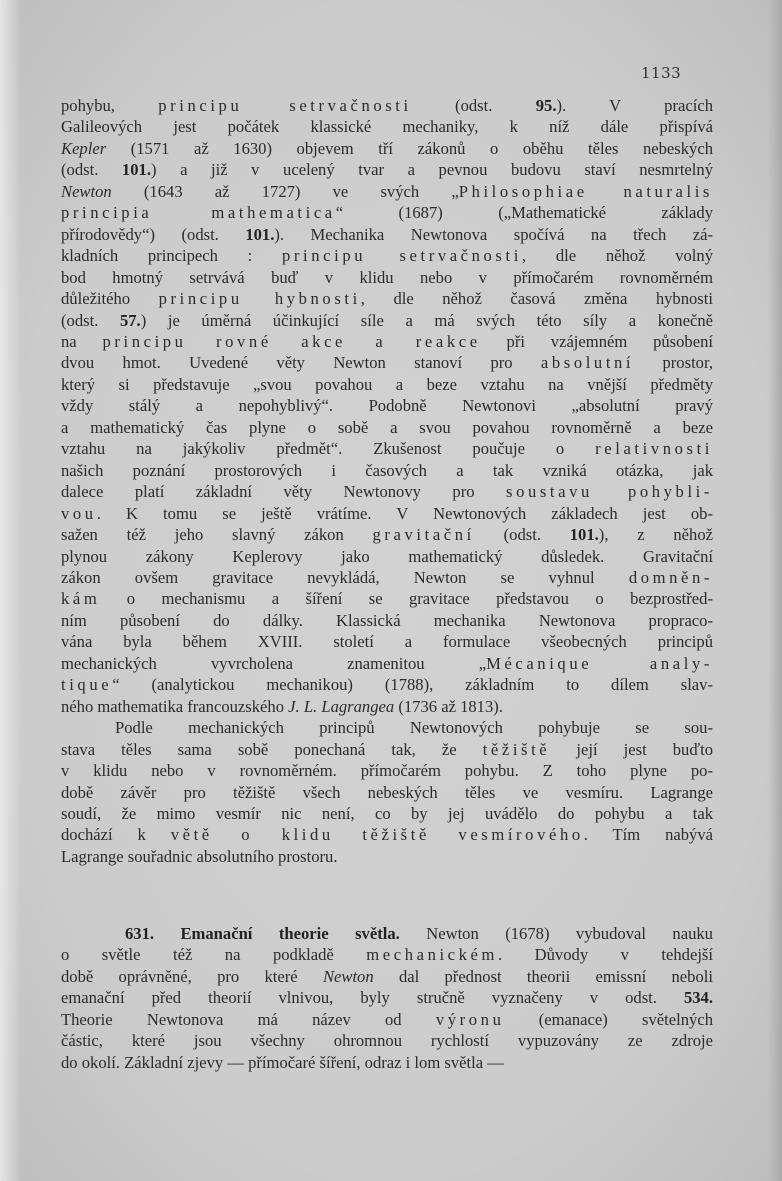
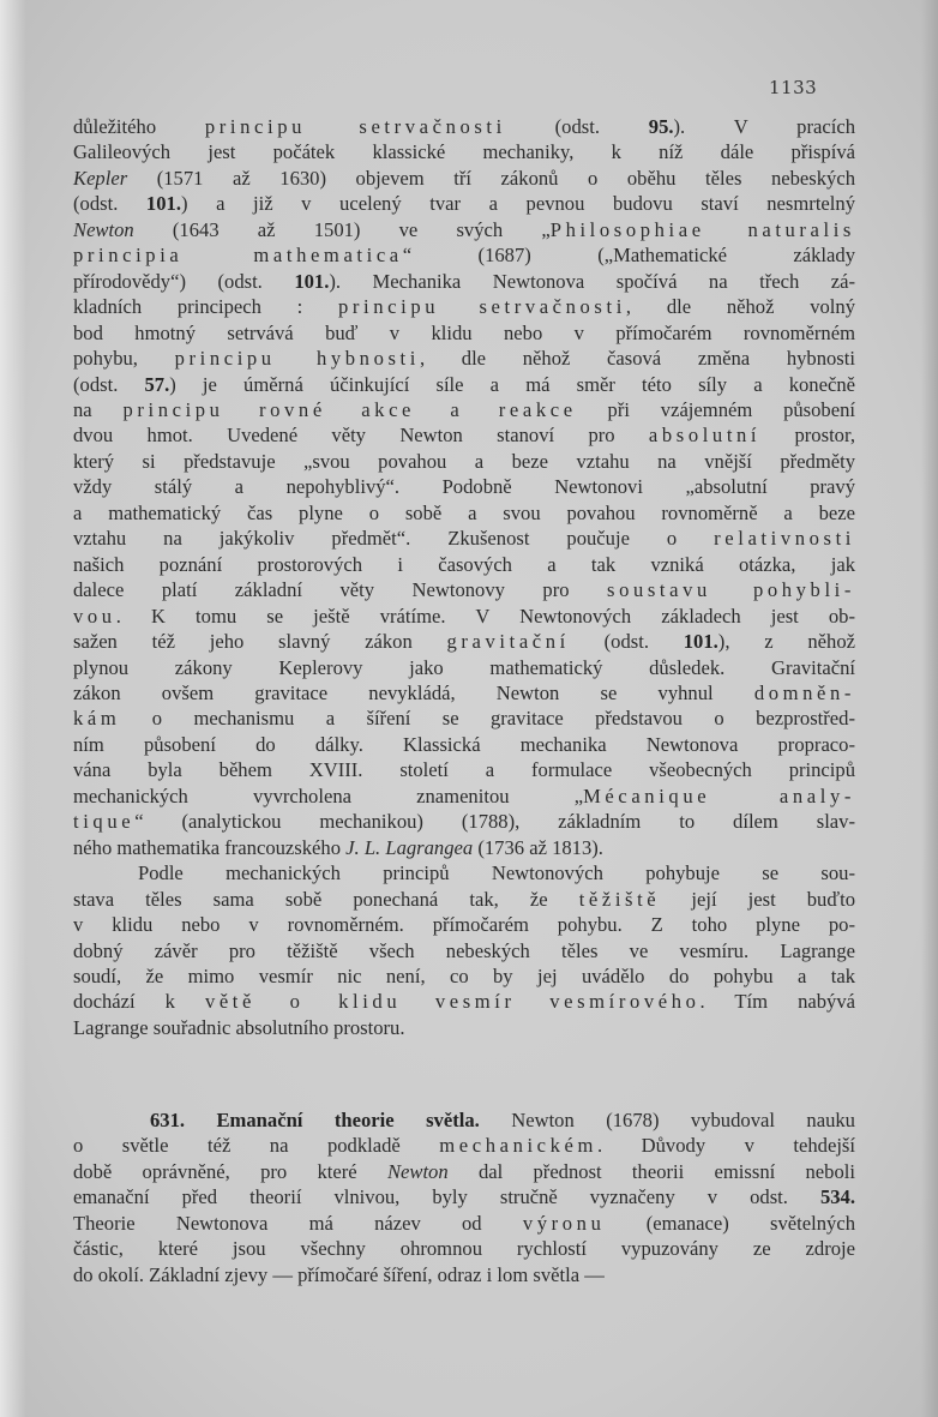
  1133
- pohybu, principu setrvačnosti (odst. 95.). V pracích
+ důležitého principu setrvačnosti (odst. 95.). V pracích
  Galileových jest počátek klassické mechaniky, k níž dále přispívá
  Kepler (1571 až 1630) objevem tří zákonů o oběhu těles nebeských
  (odst. 101.) a již v ucelený tvar a pevnou budovu staví nesmrtelný
- Newton (1643 až 1727) ve svých „Philosophiae naturalis
+ Newton (1643 až 1501) ve svých „Philosophiae naturalis
  principia mathematica“ (1687) („Mathematické základy
  přírodovědy“) (odst. 101.). Mechanika Newtonova spočívá na třech zá-
  kladních principech : principu setrvačnosti, dle něhož volný
  bod hmotný setrvává buď v klidu nebo v přímočarém rovnoměrném
- důležitého principu hybnosti, dle něhož časová změna hybnosti
+ pohybu, principu hybnosti, dle něhož časová změna hybnosti
- (odst. 57.) je úměrná účinkující síle a má svých této síly a konečně
+ (odst. 57.) je úměrná účinkující síle a má směr této síly a konečně
  na principu rovné akce a reakce při vzájemném působení
  dvou hmot. Uvedené věty Newton stanoví pro absolutní prostor,
  který si představuje „svou povahou a beze vztahu na vnější předměty
  vždy stálý a nepohyblivý“. Podobně Newtonovi „absolutní pravý
  a mathematický čas plyne o sobě a svou povahou rovnoměrně a beze
  vztahu na jakýkoliv předmět“. Zkušenost poučuje o relativnosti
  našich poznání prostorových i časových a tak vzniká otázka, jak
  dalece platí základní věty Newtonovy pro soustavu pohybli-
  vou. K tomu se ještě vrátíme. V Newtonových základech jest ob-
  sažen též jeho slavný zákon gravitační (odst. 101.), z něhož
  plynou zákony Keplerovy jako mathematický důsledek. Gravitační
  zákon ovšem gravitace nevykládá, Newton se vyhnul domněn-
  kám o mechanismu a šíření se gravitace představou o bezprostřed-
  ním působení do dálky. Klassická mechanika Newtonova propraco-
  vána byla během XVIII. století a formulace všeobecných principů
  mechanických vyvrcholena znamenitou „Mécanique analy-
  tique“ (analytickou mechanikou) (1788), základním to dílem slav-
  ného mathematika francouzského J. L. Lagrangea (1736 až 1813).
  Podle mechanických principů Newtonových pohybuje se sou-
  stava těles sama sobě ponechaná tak, že těžiště její jest buďto
  v klidu nebo v rovnoměrném. přímočarém pohybu. Z toho plyne po-
- době závěr pro těžiště všech nebeských těles ve vesmíru. Lagrange
+ dobný závěr pro těžiště všech nebeských těles ve vesmíru. Lagrange
  soudí, že mimo vesmír nic není, co by jej uvádělo do pohybu a tak
- dochází k větě o klidu těžiště vesmírového. Tím nabývá
+ dochází k větě o klidu vesmír vesmírového. Tím nabývá
  Lagrange souřadnic absolutního prostoru.
  631. Emanační theorie světla. Newton (1678) vybudoval nauku
  o světle též na podkladě mechanickém. Důvody v tehdejší
  době oprávněné, pro které Newton dal přednost theorii emissní neboli
  emanační před theorií vlnivou, byly stručně vyznačeny v odst. 534.
  Theorie Newtonova má název od výronu (emanace) světelných
  částic, které jsou všechny ohromnou rychlostí vypuzovány ze zdroje
  do okolí. Základní zjevy — přímočaré šíření, odraz i lom světla —
